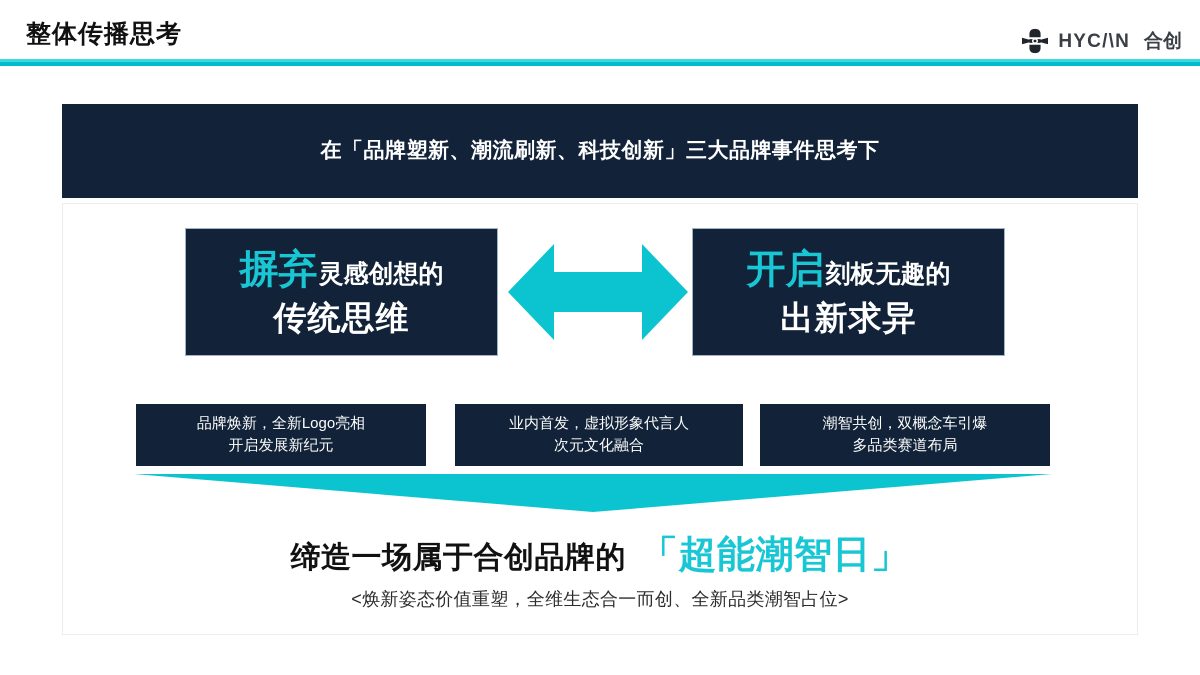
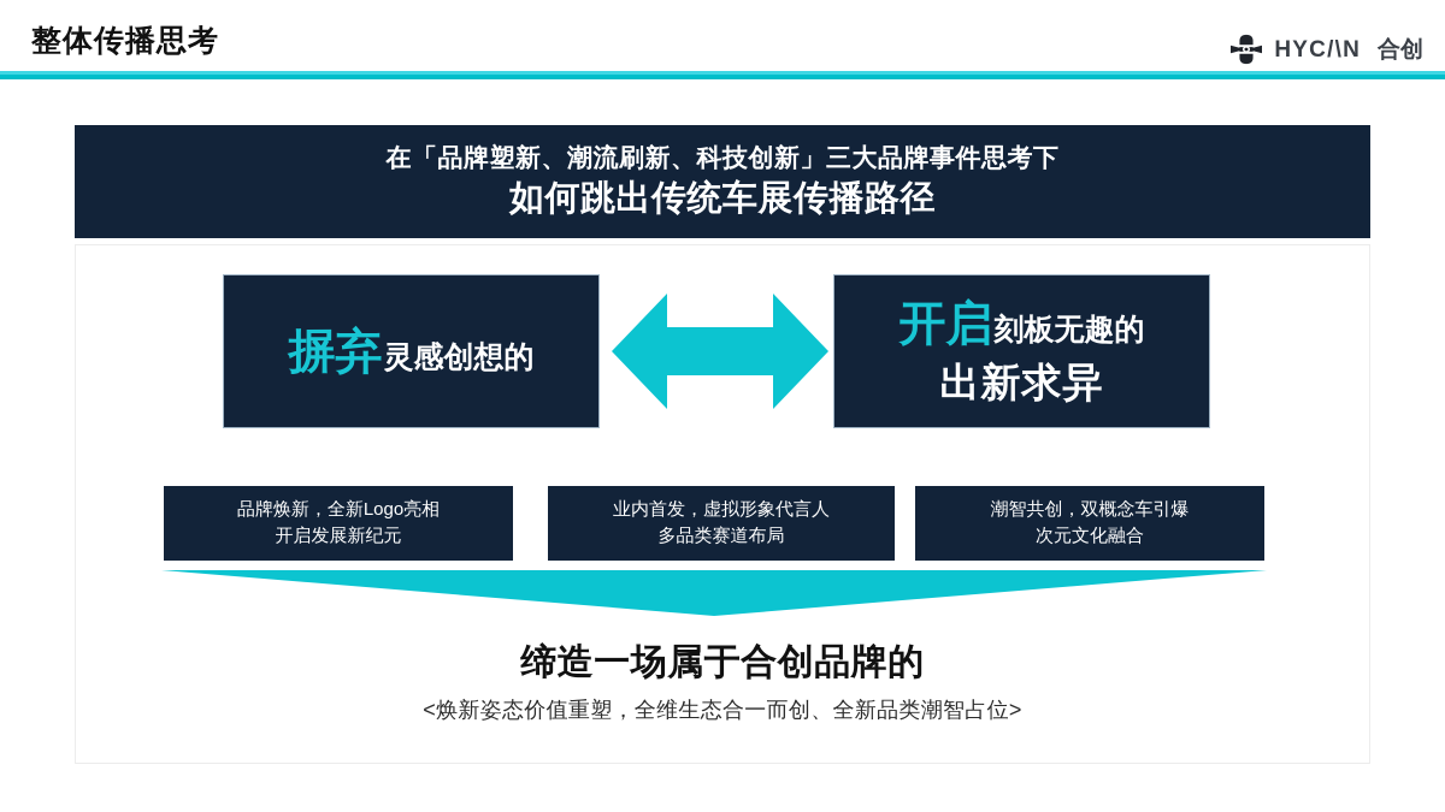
  整体传播思考
  HYC/\N
  合创
  在「品牌塑新、潮流刷新、科技创新」三大品牌事件思考下
+ 如何跳出传统车展传播路径
  摒弃
  灵感创想的
- 传统思维
  开启
  刻板无趣的
  出新求异
  品牌焕新，全新Logo亮相
  开启发展新纪元
  业内首发，虚拟形象代言人
- 次元文化融合
+ 多品类赛道布局
  潮智共创，双概念车引爆
- 多品类赛道布局
+ 次元文化融合
  缔造一场属于合创品牌的
- 「超能潮智日」
  <焕新姿态价值重塑，全维生态合一而创、全新品类潮智占位>
